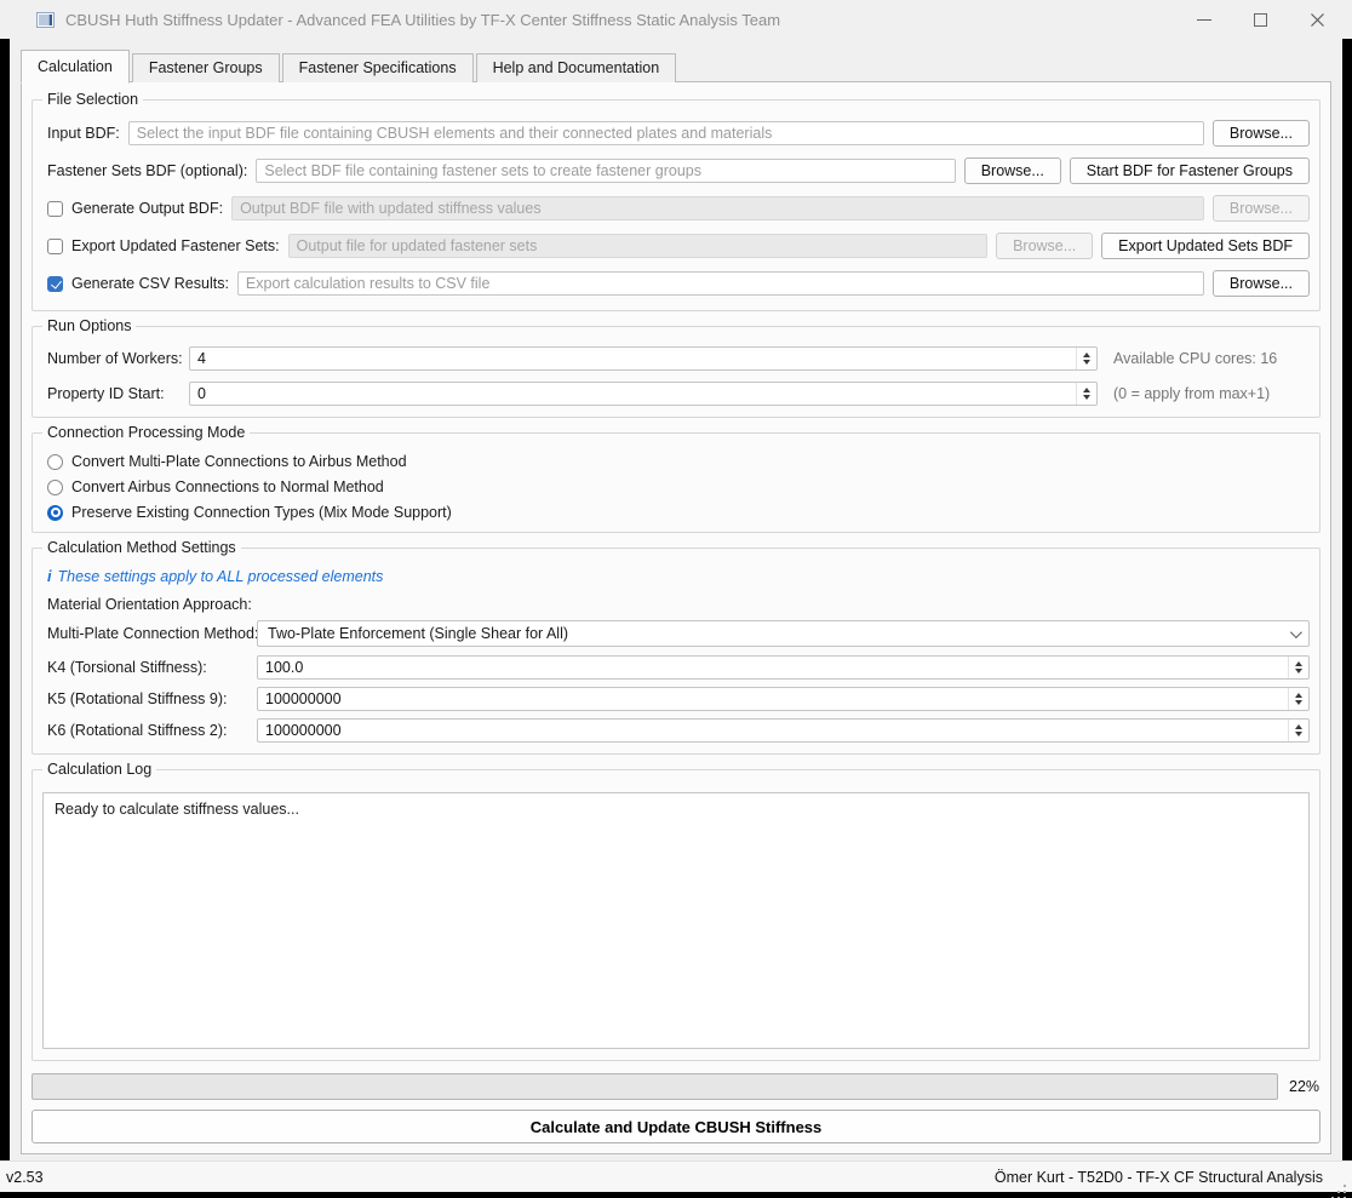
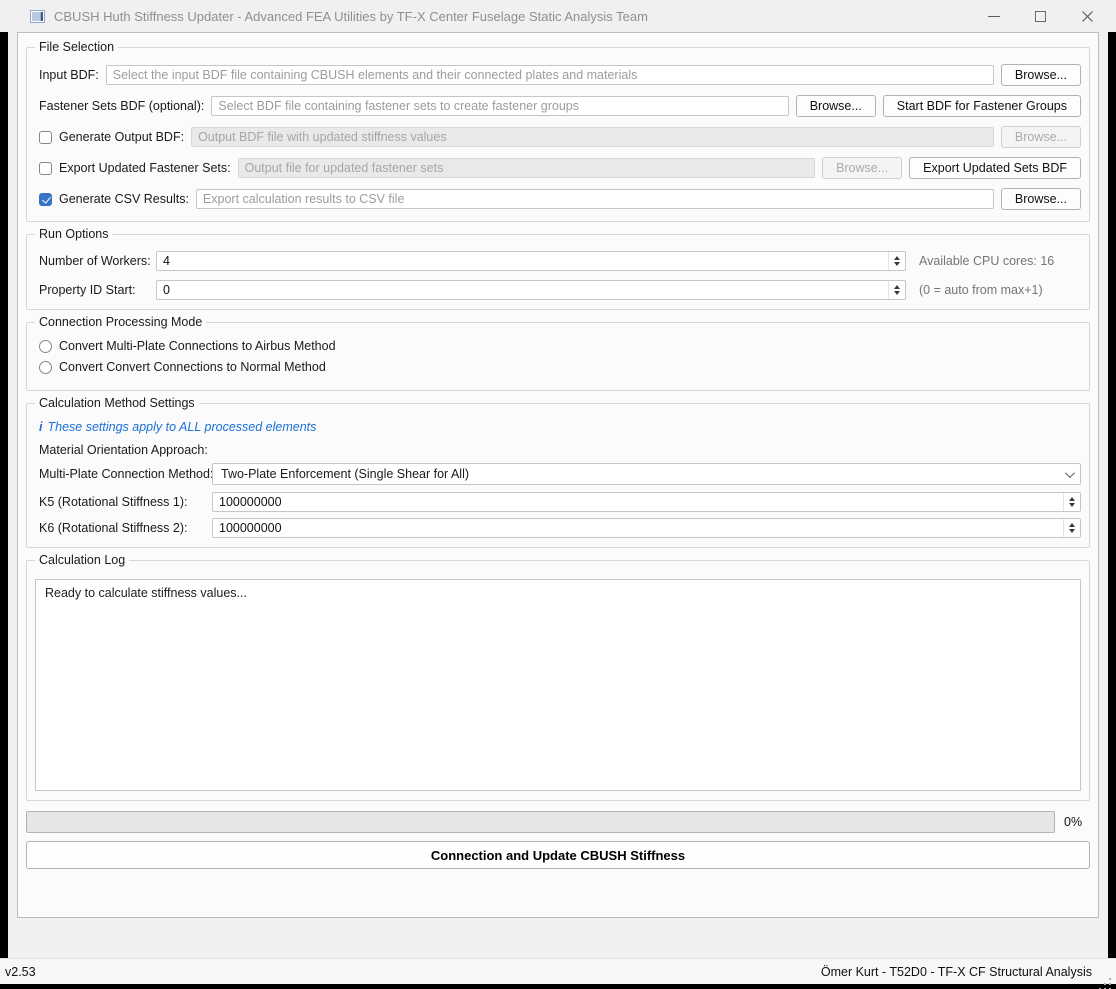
- CBUSH Huth Stiffness Updater - Advanced FEA Utilities by TF-X Center Stiffness Static Analysis Team
+ CBUSH Huth Stiffness Updater - Advanced FEA Utilities by TF-X Center Fuselage Static Analysis Team
- Calculation
- Fastener Groups
- Fastener Specifications
- Help and Documentation
  File Selection
  Input BDF:
  Select the input BDF file containing CBUSH elements and their connected plates and materials
  Browse...
  Fastener Sets BDF (optional):
  Select BDF file containing fastener sets to create fastener groups
  Browse...
  Start BDF for Fastener Groups
  Generate Output BDF:
  Output BDF file with updated stiffness values
  Browse...
  Export Updated Fastener Sets:
  Output file for updated fastener sets
  Browse...
  Export Updated Sets BDF
  Generate CSV Results:
  Export calculation results to CSV file
  Browse...
  Run Options
  Number of Workers:
  4
  Available CPU cores: 16
  Property ID Start:
  0
- (0 = apply from max+1)
+ (0 = auto from max+1)
  Connection Processing Mode
  Convert Multi-Plate Connections to Airbus Method
- Convert Airbus Connections to Normal Method
+ Convert Convert Connections to Normal Method
- Preserve Existing Connection Types (Mix Mode Support)
  Calculation Method Settings
  i
  These settings apply to ALL processed elements
  Material Orientation Approach:
  Multi-Plate Connection Method
  Two-Plate Enforcement (Single Shear for All)
- K4 (Torsional Stiffness):
- 100.0
- K5 (Rotational Stiffness 9):
+ K5 (Rotational Stiffness 1):
  100000000
  K6 (Rotational Stiffness 2):
  100000000
  Calculation Log
  Ready to calculate stiffness values...
- 22%
+ 0%
- Calculate and Update CBUSH Stiffness
+ Connection and Update CBUSH Stiffness
  v2.53
  Ömer Kurt - T52D0 - TF-X CF Structural Analysis
